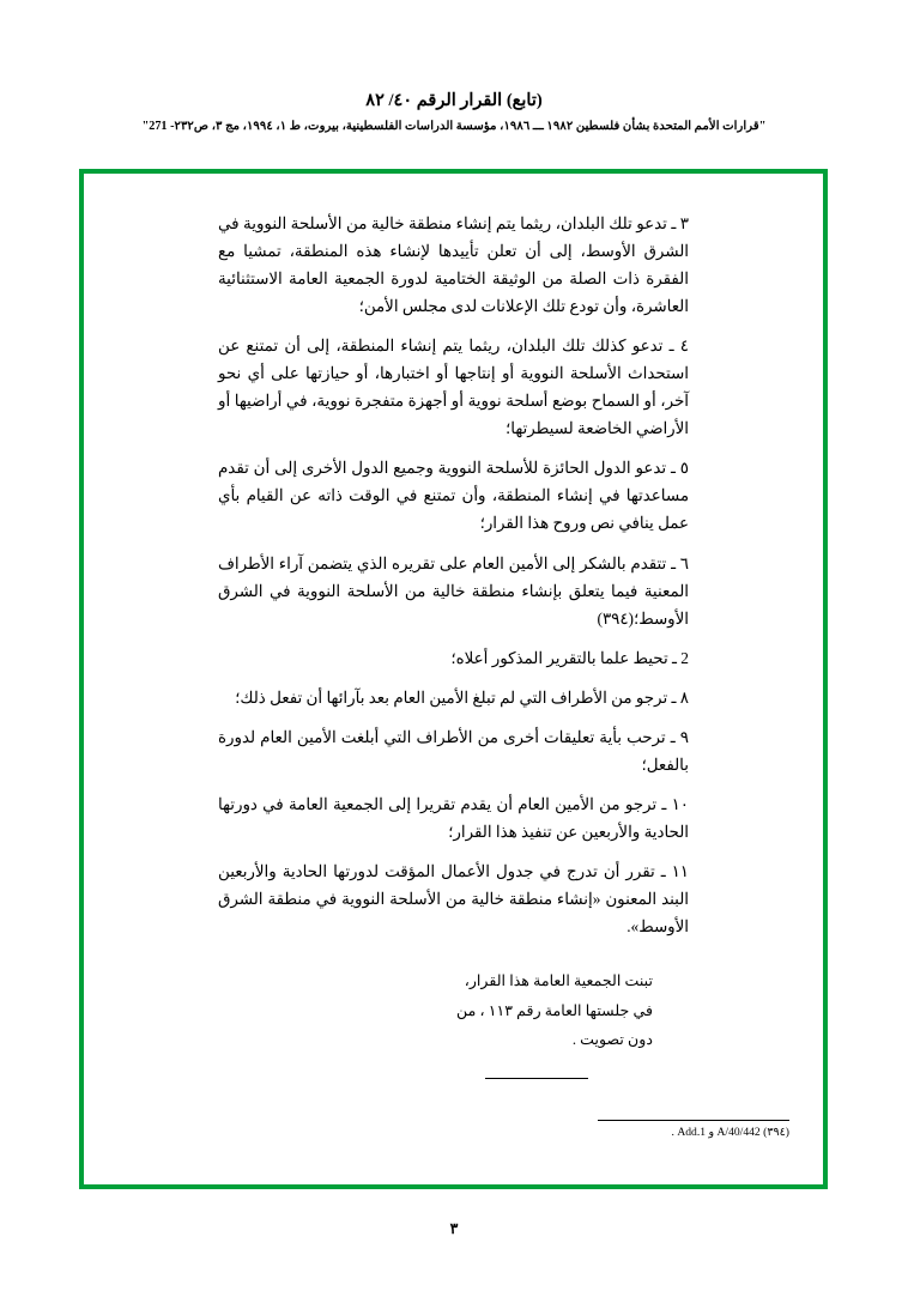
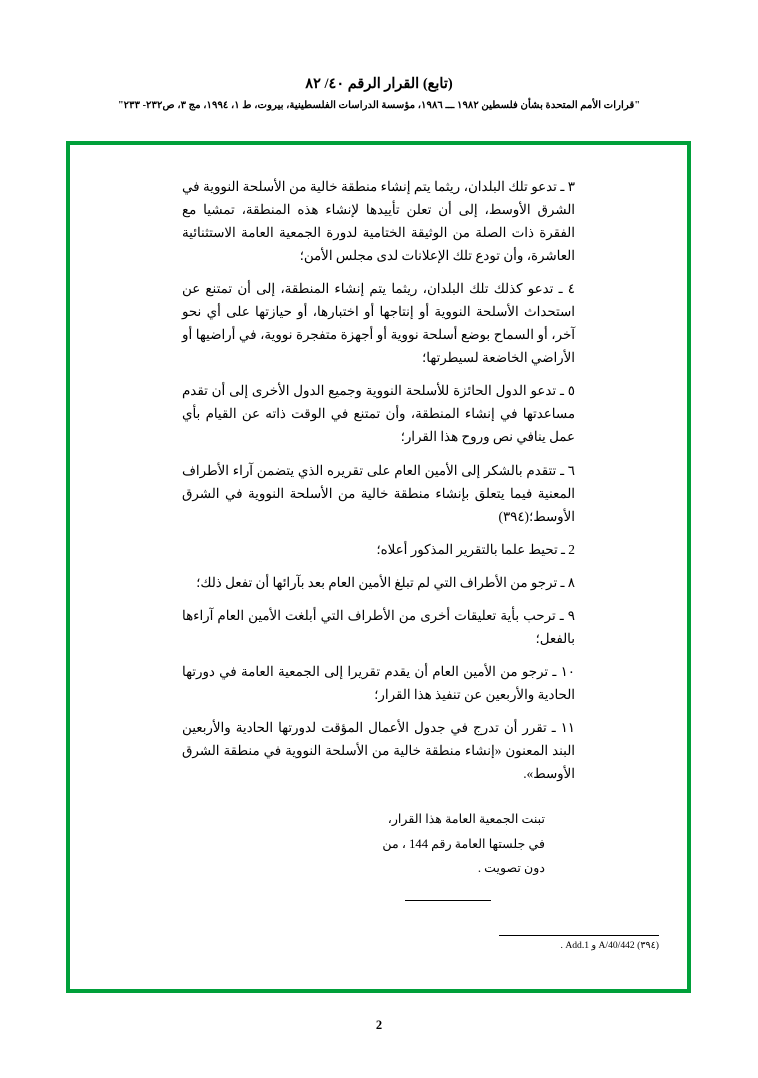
  (تابع) القرار الرقم ٤٠/ ٨٢
- "قرارات الأمم المتحدة بشأن فلسطين ١٩٨٢ ـــ ١٩٨٦، مؤسسة الدراسات الفلسطينية، بيروت، ط ١، ١٩٩٤، مج ٣، ص٢٣٢- 271"
+ "قرارات الأمم المتحدة بشأن فلسطين ١٩٨٢ ـــ ١٩٨٦، مؤسسة الدراسات الفلسطينية، بيروت، ط ١، ١٩٩٤، مج ٣، ص٢٣٢- ٢٣٣"
  ٣ ـ تدعو تلك البلدان، ريثما يتم إنشاء منطقة خالية من الأسلحة النووية في الشرق الأوسط، إلى أن تعلن تأييدها لإنشاء هذه المنطقة، تمشيا مع الفقرة ذات الصلة من الوثيقة الختامية لدورة الجمعية العامة الاستثنائية العاشرة، وأن تودع تلك الإعلانات لدى مجلس الأمن؛
  ٤ ـ تدعو كذلك تلك البلدان، ريثما يتم إنشاء المنطقة، إلى أن تمتنع عن استحداث الأسلحة النووية أو إنتاجها أو اختبارها، أو حيازتها على أي نحو آخر، أو السماح بوضع أسلحة نووية أو أجهزة متفجرة نووية، في أراضيها أو الأراضي الخاضعة لسيطرتها؛
  ٥ ـ تدعو الدول الحائزة للأسلحة النووية وجميع الدول الأخرى إلى أن تقدم مساعدتها في إنشاء المنطقة، وأن تمتنع في الوقت ذاته عن القيام بأي عمل ينافي نص وروح هذا القرار؛
  ٦ ـ تتقدم بالشكر إلى الأمين العام على تقريره الذي يتضمن آراء الأطراف المعنية فيما يتعلق بإنشاء منطقة خالية من الأسلحة النووية في الشرق الأوسط؛(٣٩٤)
  2 ـ تحيط علما بالتقرير المذكور أعلاه؛
  ٨ ـ ترجو من الأطراف التي لم تبلغ الأمين العام بعد بآرائها أن تفعل ذلك؛
- ٩ ـ ترحب بأية تعليقات أخرى من الأطراف التي أبلغت الأمين العام لدورة بالفعل؛
+ ٩ ـ ترحب بأية تعليقات أخرى من الأطراف التي أبلغت الأمين العام آراءها بالفعل؛
  ١٠ ـ ترجو من الأمين العام أن يقدم تقريرا إلى الجمعية العامة في دورتها الحادية والأربعين عن تنفيذ هذا القرار؛
  ١١ ـ تقرر أن تدرج في جدول الأعمال المؤقت لدورتها الحادية والأربعين البند المعنون «إنشاء منطقة خالية من الأسلحة النووية في منطقة الشرق الأوسط».
  تبنت الجمعية العامة هذا القرار،
- في جلستها العامة رقم ١١٣ ، من
+ في جلستها العامة رقم 144 ، من
  دون تصويت .
  (٣٩٤) A/40/442 و Add.1 .
- ٣
+ 2
